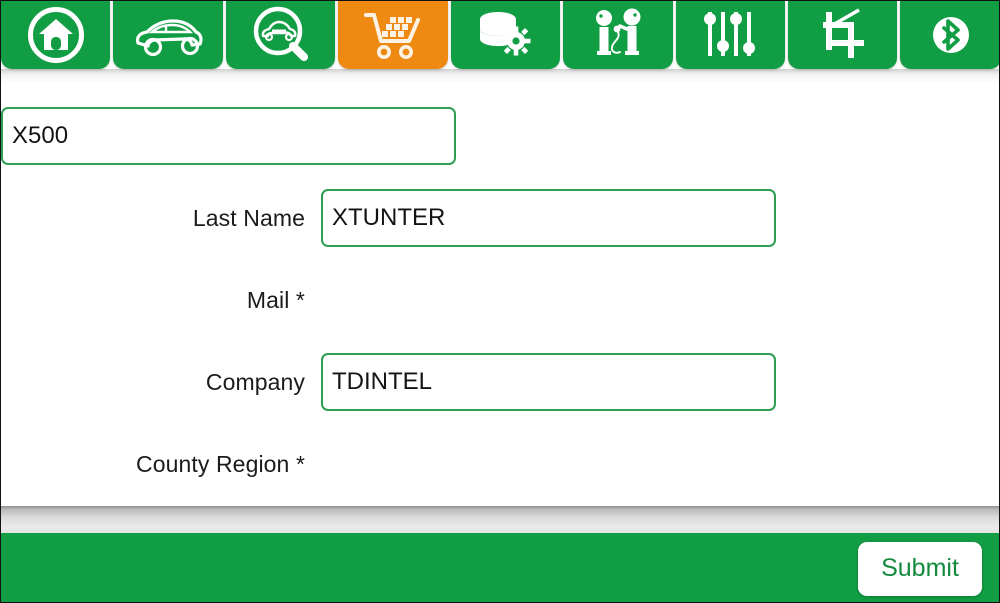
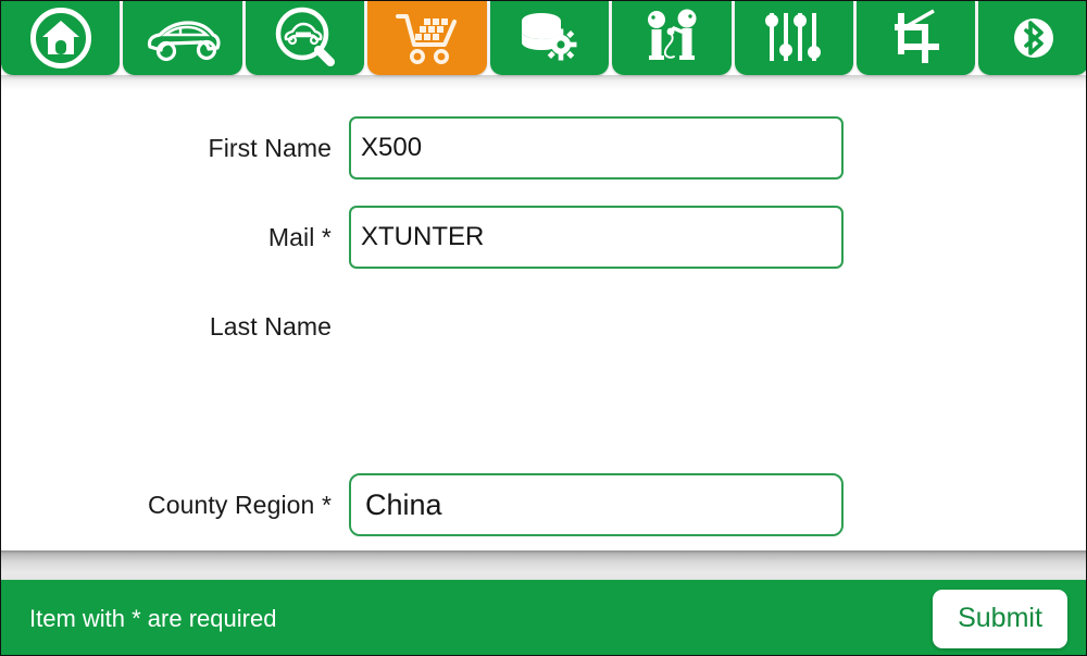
+ First Name
  X500
- Last Name
+ Mail *
  XTUNTER
- Mail *
+ Last Name
- Company
- TDINTEL
  County Region *
+ China
+ Item with * are required
  Submit
